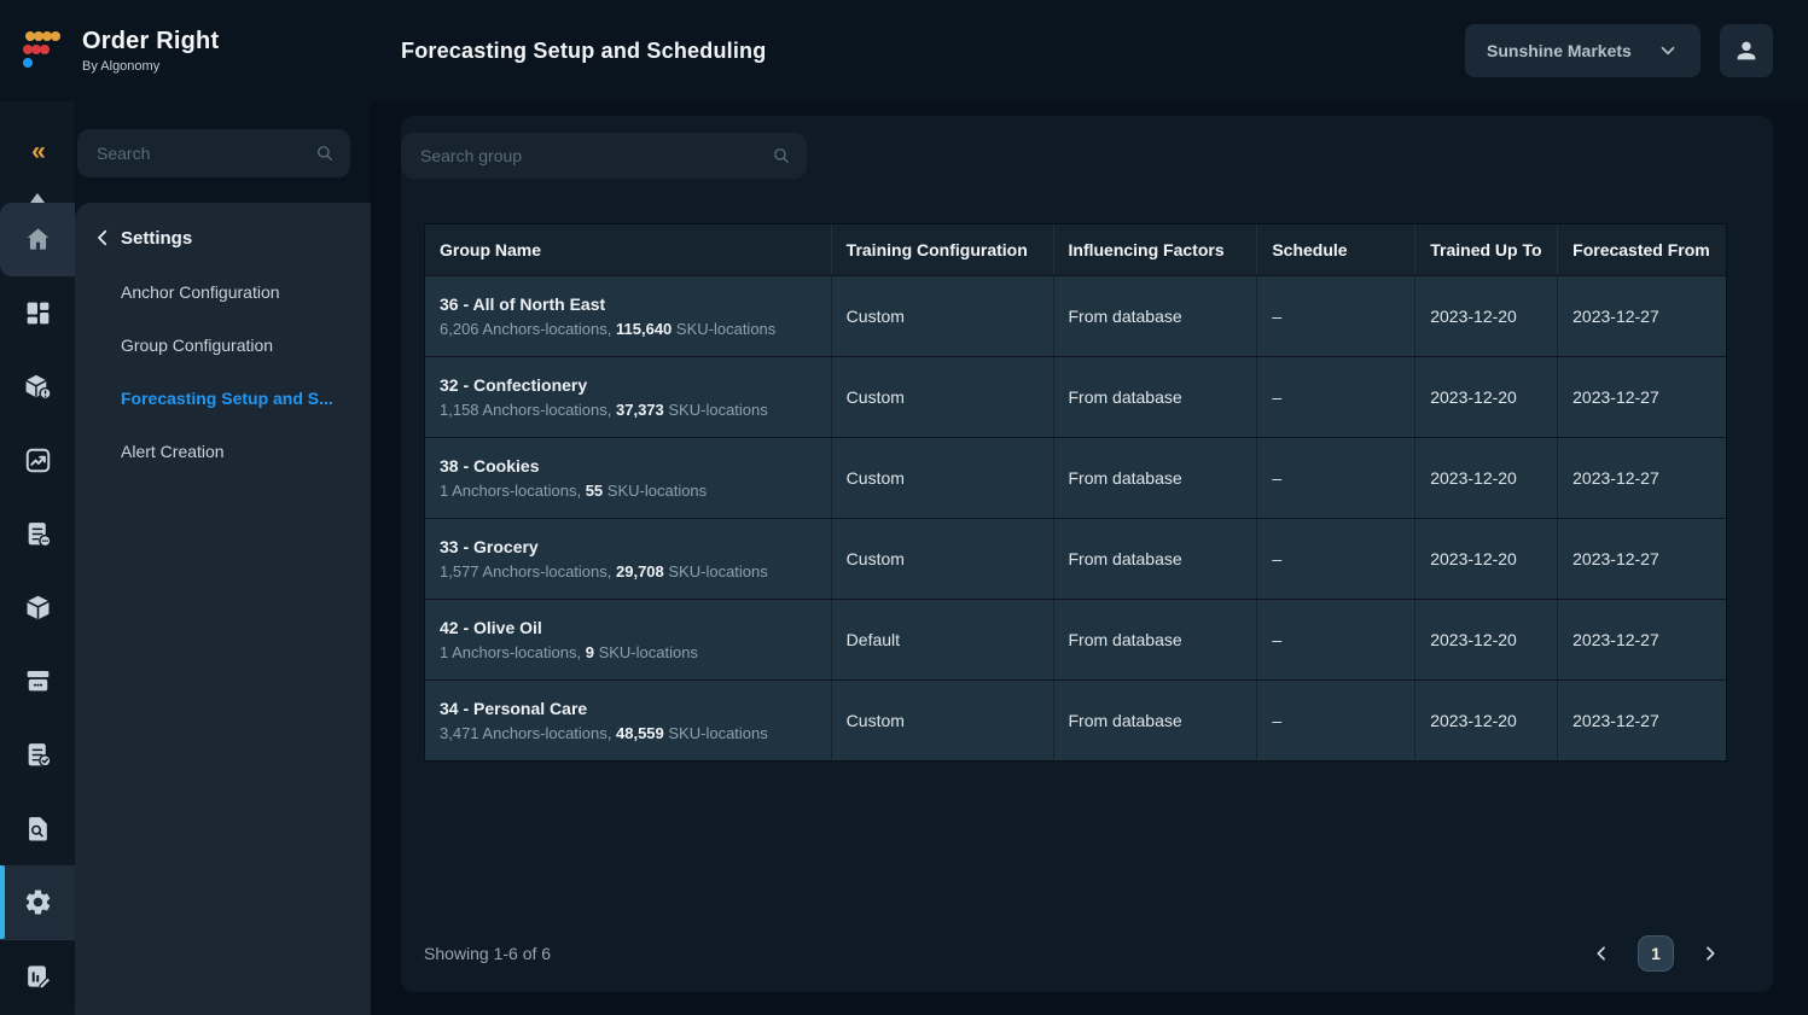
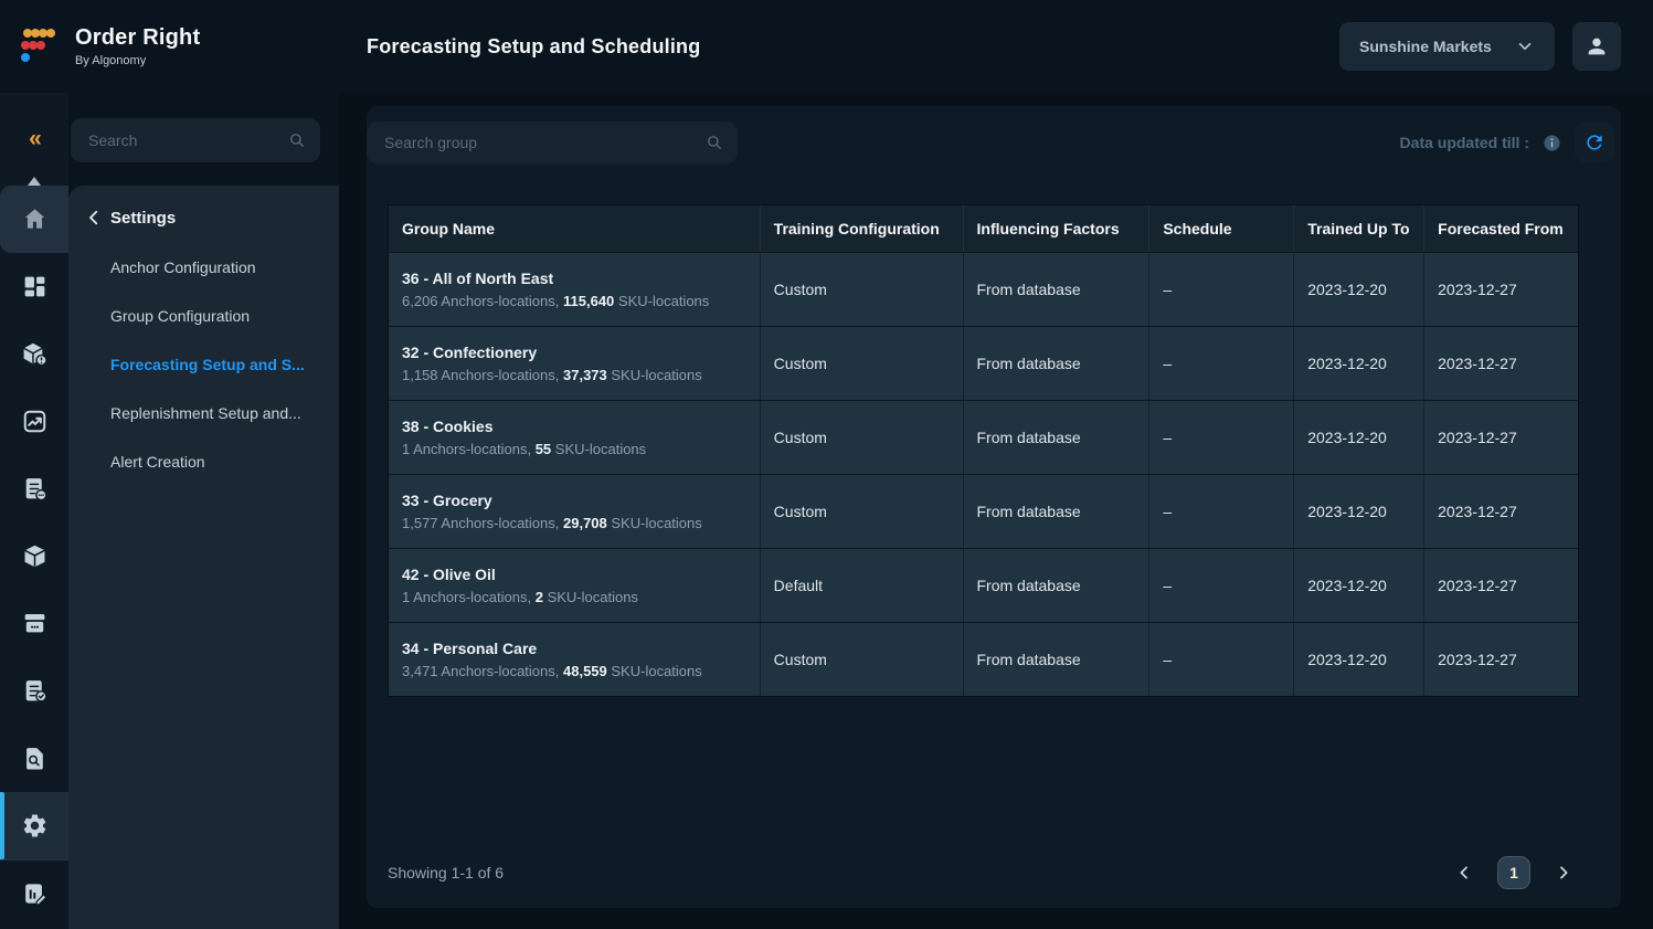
  Order Right
  By Algonomy
  Forecasting Setup and Scheduling
  Sunshine Markets
  «
  Search
  Settings
  Anchor Configuration
  Group Configuration
  Forecasting Setup and S...
+ Replenishment Setup and...
  Alert Creation
  Search group
+ Data updated till :
  Group Name
  Training Configuration
  Influencing Factors
  Schedule
  Trained Up To
  Forecasted From
  36 - All of North East
  6,206 Anchors-locations, 115,640 SKU-locations
  Custom
  From database
  –
  2023-12-20
  2023-12-27
  32 - Confectionery
  1,158 Anchors-locations, 37,373 SKU-locations
  Custom
  From database
  –
  2023-12-20
  2023-12-27
  38 - Cookies
  1 Anchors-locations, 55 SKU-locations
  Custom
  From database
  –
  2023-12-20
  2023-12-27
  33 - Grocery
  1,577 Anchors-locations, 29,708 SKU-locations
  Custom
  From database
  –
  2023-12-20
  2023-12-27
  42 - Olive Oil
- 1 Anchors-locations, 9 SKU-locations
+ 1 Anchors-locations, 2 SKU-locations
  Default
  From database
  –
  2023-12-20
  2023-12-27
  34 - Personal Care
  3,471 Anchors-locations, 48,559 SKU-locations
  Custom
  From database
  –
  2023-12-20
  2023-12-27
- Showing 1-6 of 6
+ Showing 1-1 of 6
  1
